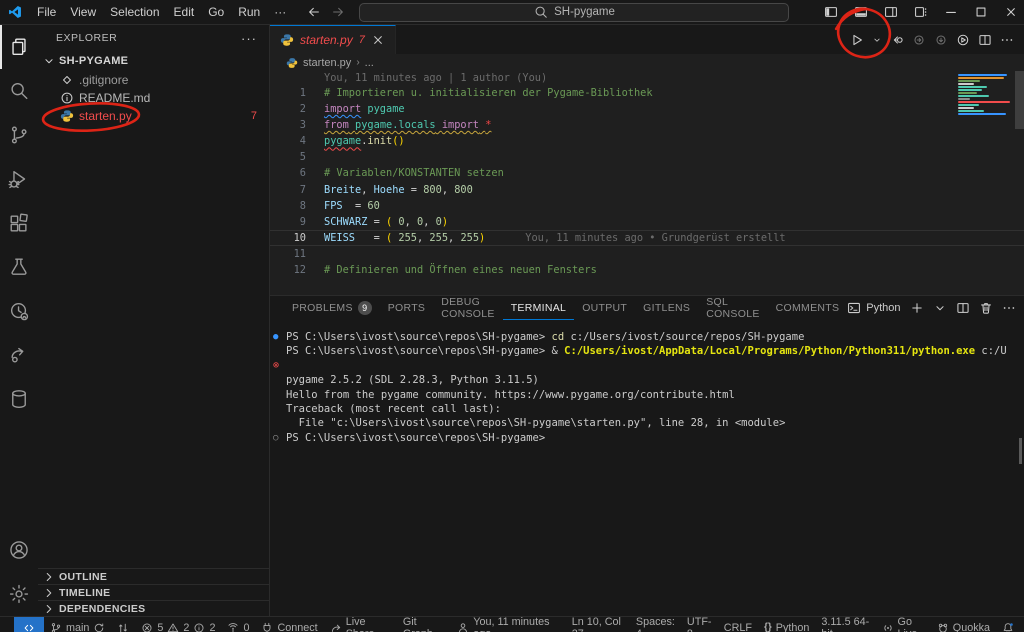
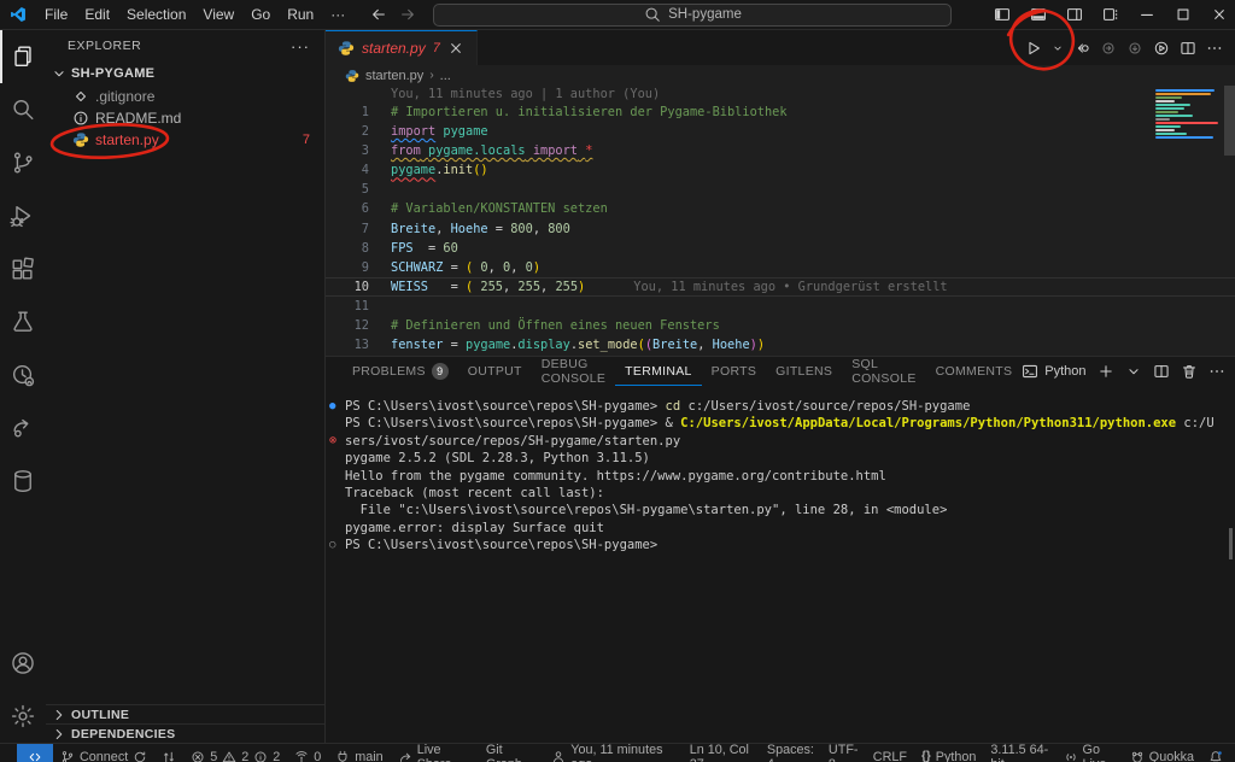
  File
- View
+ Edit
  Selection
- Edit
+ View
  Go
  Run
  ···
  SH-pygame
  EXPLORER
  ···
  SH-PYGAME
  .gitignore
  README.md
  starten.py
  7
  OUTLINE
- TIMELINE
  DEPENDENCIES
  starten.py
  7
  starten.py
  ›
  ...
  You, 11 minutes ago | 1 author (You)
  1
  # Importieren u. initialisieren der Pygame-Bibliothek
  2
  import pygame
  3
  from pygame.locals import *
  4
  pygame.init()
  5
  6
  # Variablen/KONSTANTEN setzen
  7
  Breite, Hoehe = 800, 800
  8
  FPS = 60
  9
  SCHWARZ = ( 0, 0, 0)
  10
  WEISS = ( 255, 255, 255)
  You, 11 minutes ago • Grundgerüst erstellt
  11
  12
  # Definieren und Öffnen eines neuen Fensters
+ 13
+ fenster = pygame.display.set_mode((Breite, Hoehe))
  PROBLEMS
  9
- PORTS
+ OUTPUT
  DEBUG CONSOLE
  TERMINAL
- OUTPUT
+ PORTS
  GITLENS
  SQL CONSOLE
  COMMENTS
  Python
  ●
  PS C:\Users\ivost\source\repos\SH-pygame> cd c:/Users/ivost/source/repos/SH-pygame
  PS C:\Users\ivost\source\repos\SH-pygame> & C:/Users/ivost/AppData/Local/Programs/Python/Python311/python.exe c:/U
  ⊗
+ sers/ivost/source/repos/SH-pygame/starten.py
  pygame 2.5.2 (SDL 2.28.3, Python 3.11.5)
  Hello from the pygame community. https://www.pygame.org/contribute.html
  Traceback (most recent call last):
  File "c:\Users\ivost\source\repos\SH-pygame\starten.py", line 28, in <module>
+ pygame.error: display Surface quit
  ○
  PS C:\Users\ivost\source\repos\SH-pygame>
- main
+ Connect
  5
  2
  2
  0
- Connect
+ main
  You, 11 minutes
  Ln 10, Col
  Spaces:
  UTF-
  CRLF
  {}
  Python
  3.11.5 64-
  Quokka
